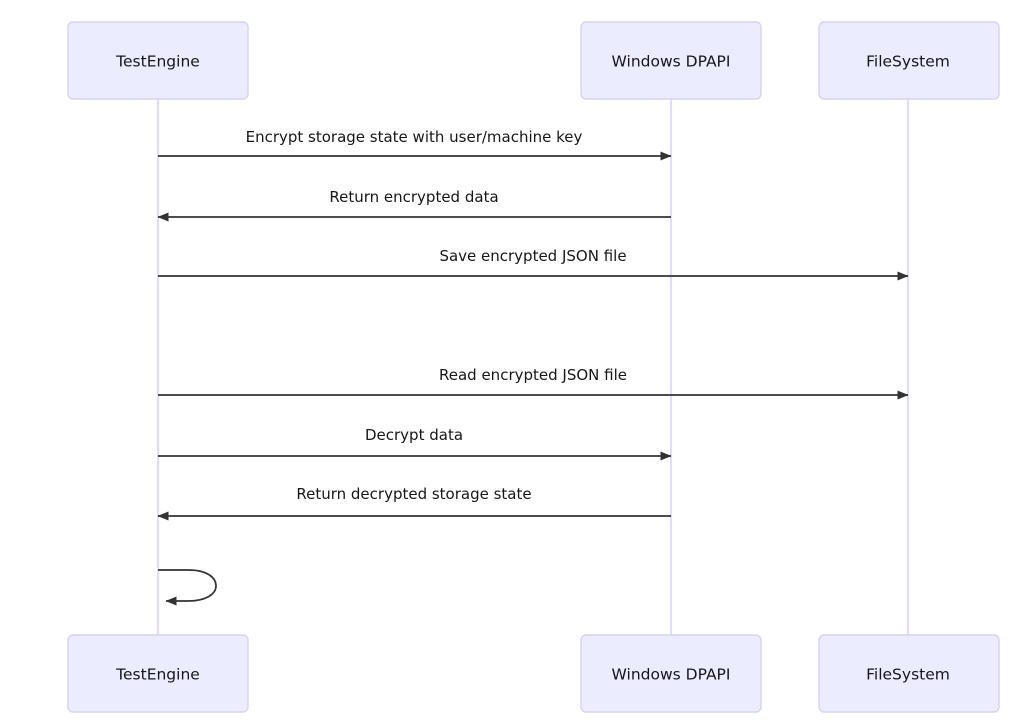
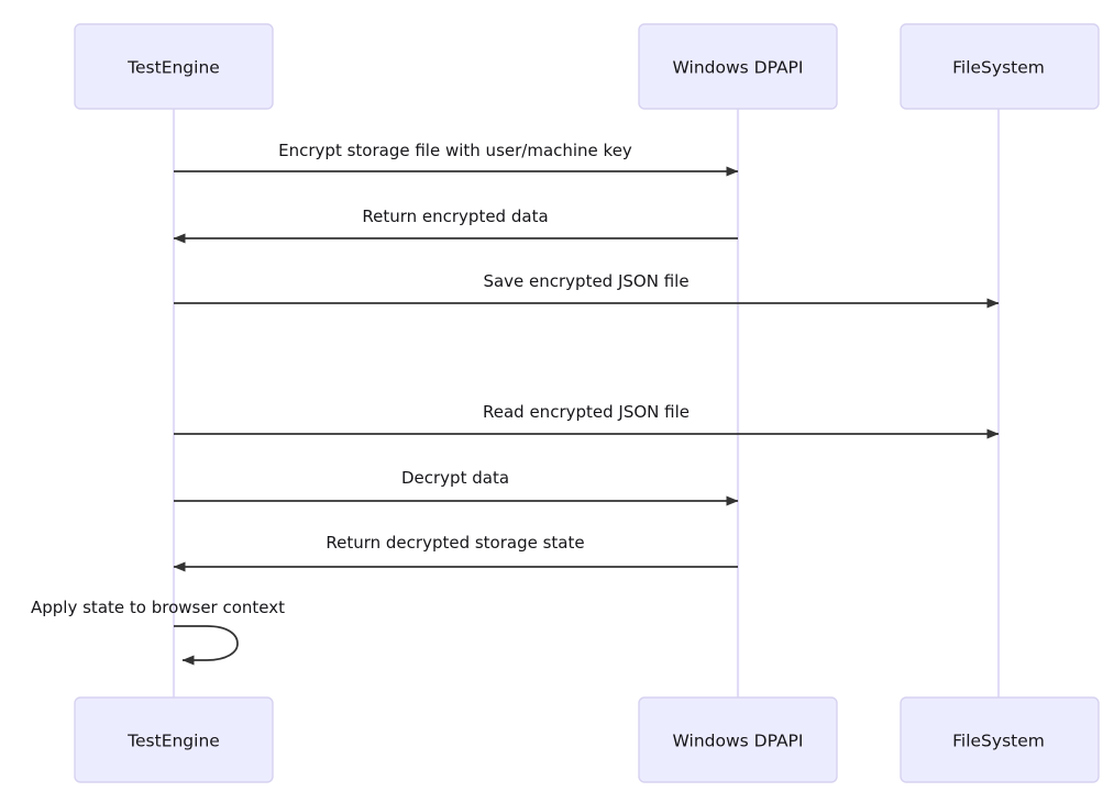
  TestEngine
  Windows DPAPI
  FileSystem
- Encrypt storage state with user/machine key
+ Encrypt storage file with user/machine key
  Return encrypted data
  Save encrypted JSON file
  Read encrypted JSON file
  Decrypt data
  Return decrypted storage state
+ Apply state to browser context
  TestEngine
  Windows DPAPI
  FileSystem
